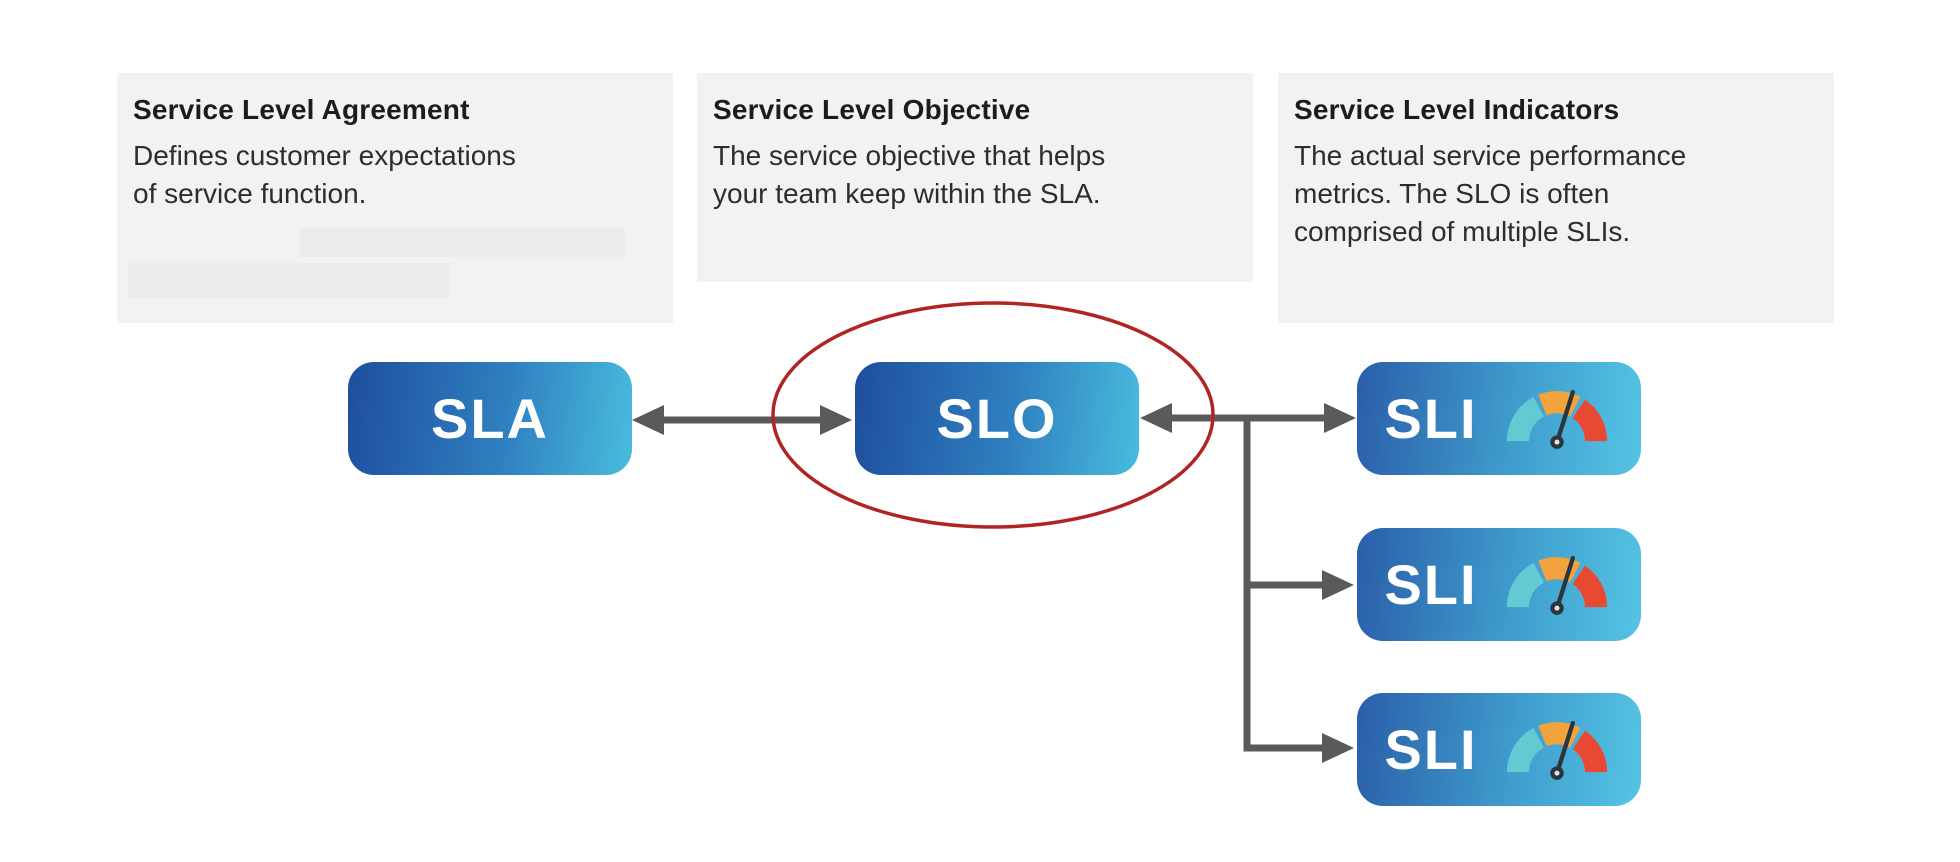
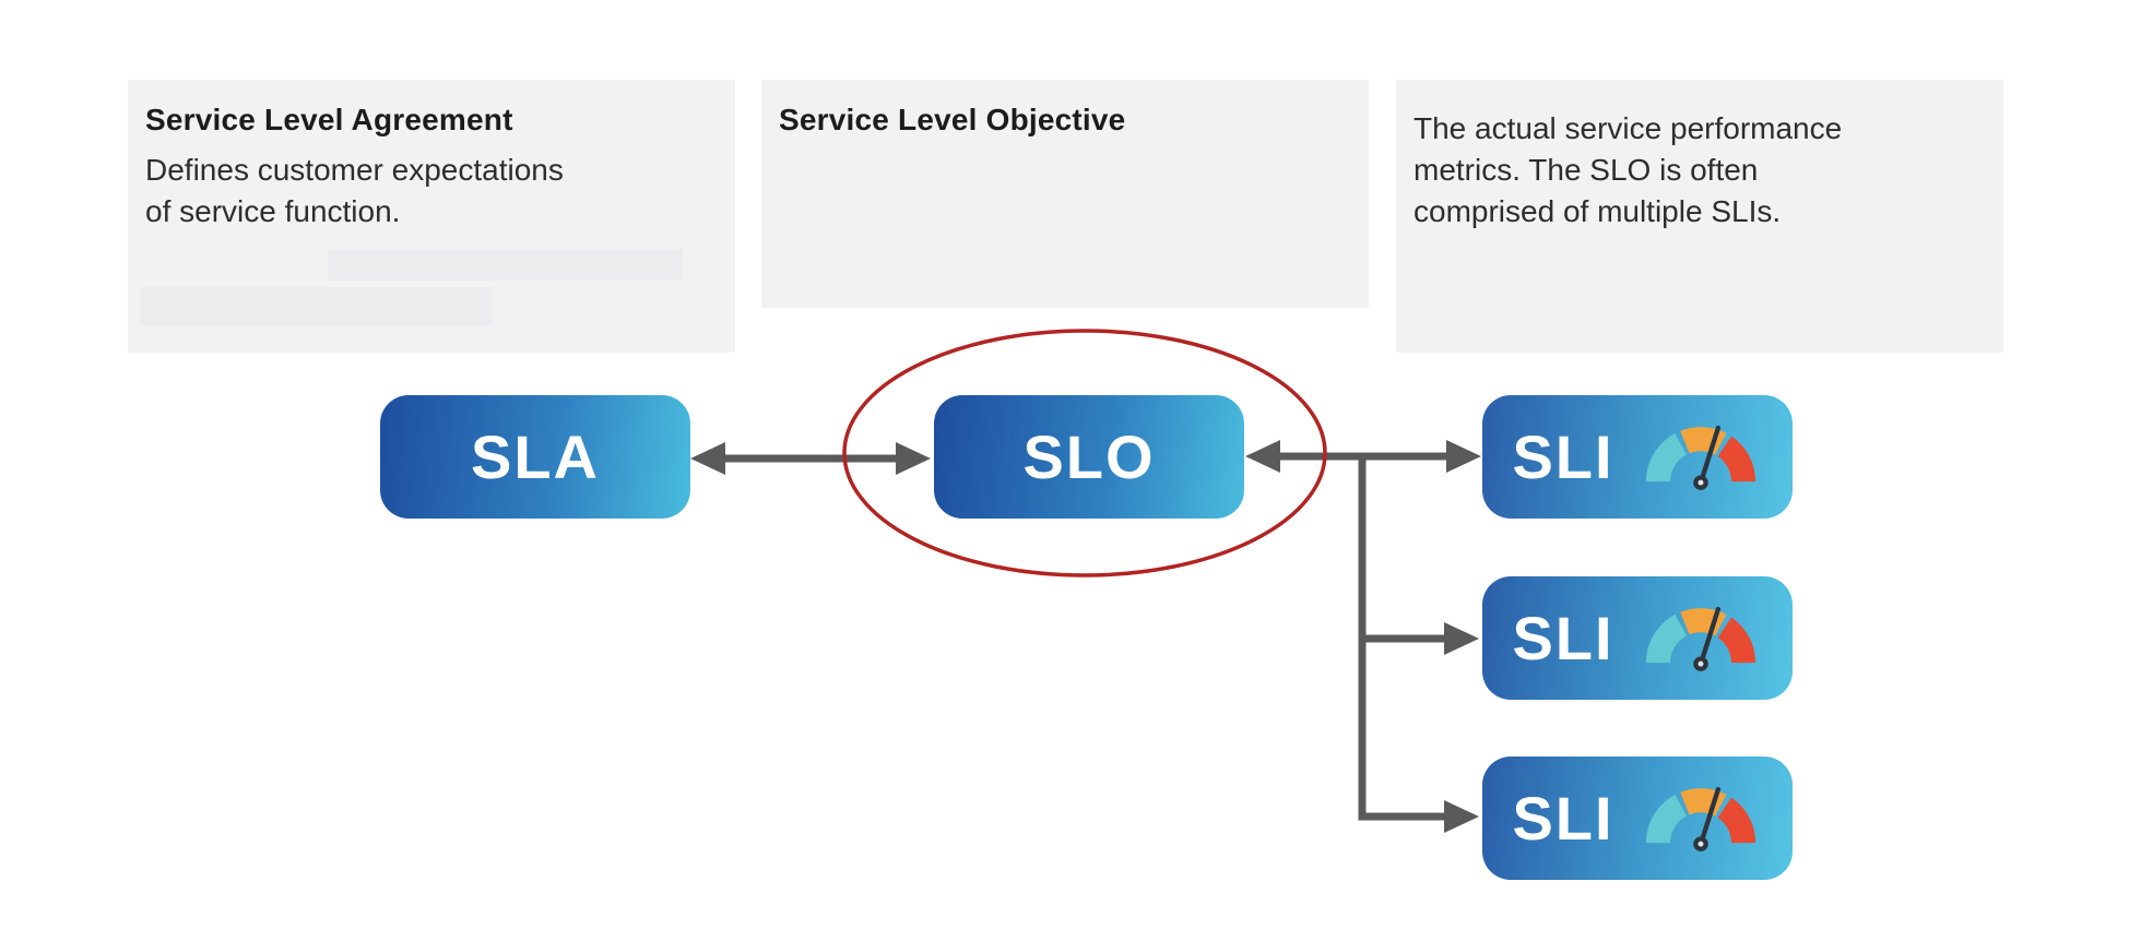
  Service Level Agreement
  Defines customer expectations of service function.
  Service Level Objective
- The service objective that helps your team keep within the SLA.
- Service Level Indicators
  The actual service performance metrics. The SLO is often comprised of multiple SLIs.
  SLA
  SLO
  SLI
  SLI
  SLI
